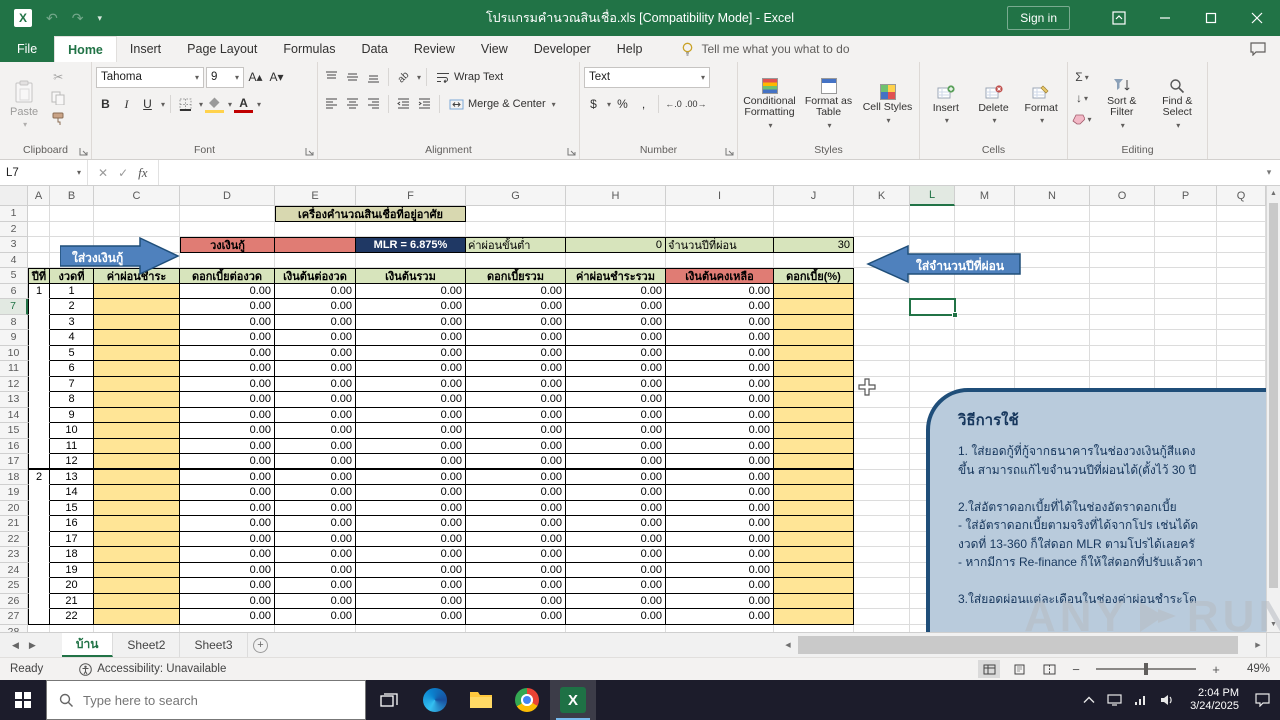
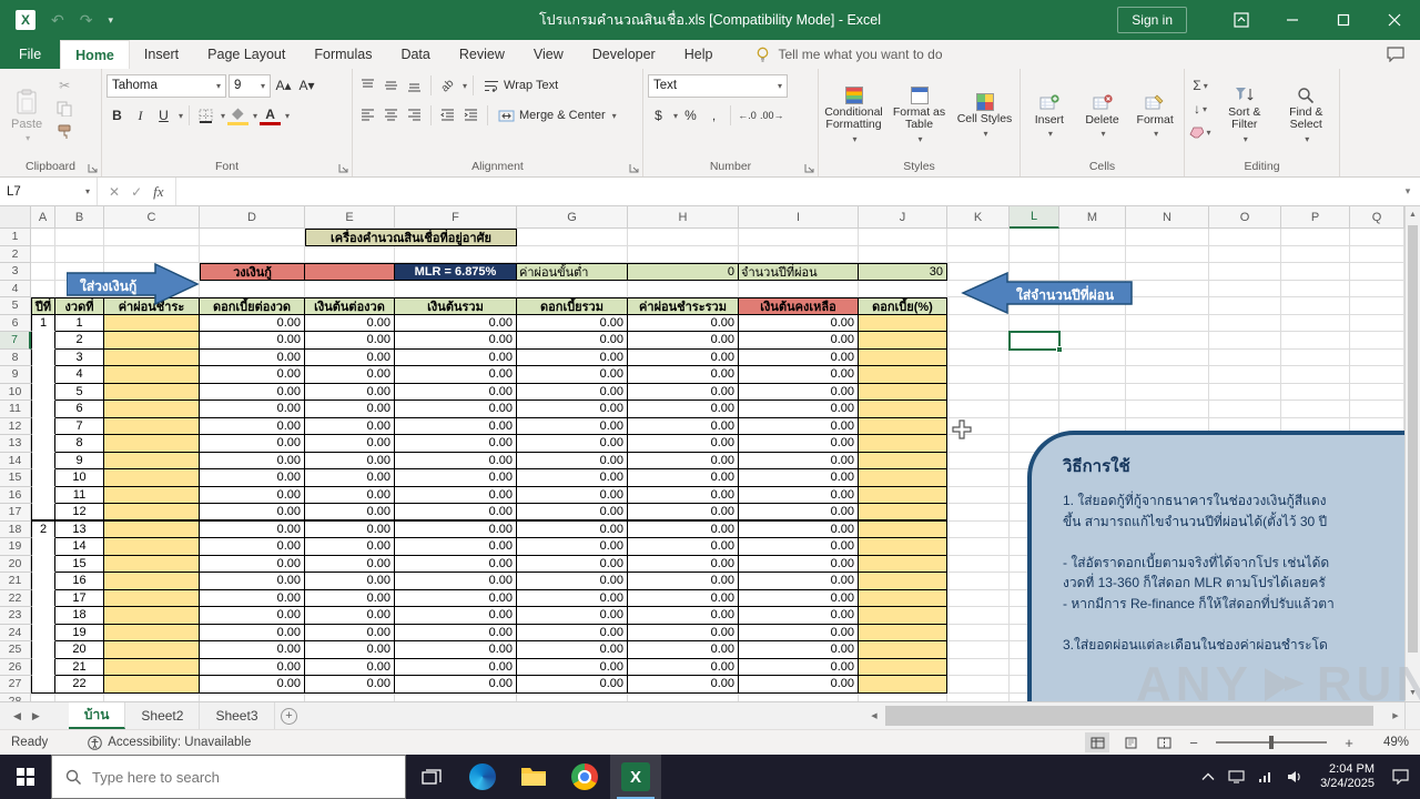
  X
  ↶
  ↷
  ▾
  โปรแกรมคำนวณสินเชื่อ.xls [Compatibility Mode] - Excel
  Sign in
  File
  Home
  Insert
  Page Layout
  Formulas
  Data
  Review
  View
  Developer
  Help
- Tell me what you what to do
+ Tell me what you want to do
  Paste
  ▾
  ✂
  Clipboard
  Tahoma
  ▾
  9
  ▾
  A▴
  A▾
  B
  I
  U
  ▾
  ▾
  ▾
  A
  ▾
  Font
  ▾
  Wrap Text
  Merge & Center
  ▾
  Alignment
  Text
  ▾
  $
  ▾
  %
  ,
  ←.0
  .00→
  Number
  Conditional Formatting
  ▾
  Format as Table
  ▾
  Cell Styles
  ▾
  Styles
  Insert
  ▾
  Delete
  ▾
  Format
  ▾
  Cells
  Σ
  ▾
  ↓
  ▾
  ▾
  Sort & Filter
  ▾
  Find & Select
  ▾
  Editing
  L7
  ▾
  ✕
  ✓
  fx
  ▾
  A
  B
  C
  D
  E
  F
  G
  H
  I
  J
  K
  L
  M
  N
  O
  P
  Q
  1
  เครื่องคำนวณสินเชื่อที่อยู่อาศัย
  2
  3
  วงเงินกู้
  MLR = 6.875%
  ค่าผ่อนขั้นต่ำ
  0
  จำนวนปีที่ผ่อน
  30
  4
  5
  ปีที่
  งวดที่
  ค่าผ่อนชำระ
  ดอกเบี้ยต่องวด
  เงินต้นต่องวด
  เงินต้นรวม
  ดอกเบี้ยรวม
  ค่าผ่อนชำระรวม
  เงินต้นคงเหลือ
  ดอกเบี้ย(%)
  6
  1
  1
  0.00
  0.00
  0.00
  0.00
  0.00
  0.00
  7
  2
  0.00
  0.00
  0.00
  0.00
  0.00
  0.00
  8
  3
  0.00
  0.00
  0.00
  0.00
  0.00
  0.00
  9
  4
  0.00
  0.00
  0.00
  0.00
  0.00
  0.00
  10
  5
  0.00
  0.00
  0.00
  0.00
  0.00
  0.00
  11
  6
  0.00
  0.00
  0.00
  0.00
  0.00
  0.00
  12
  7
  0.00
  0.00
  0.00
  0.00
  0.00
  0.00
  13
  8
  0.00
  0.00
  0.00
  0.00
  0.00
  0.00
  14
  9
  0.00
  0.00
  0.00
  0.00
  0.00
  0.00
  15
  10
  0.00
  0.00
  0.00
  0.00
  0.00
  0.00
  16
  11
  0.00
  0.00
  0.00
  0.00
  0.00
  0.00
  17
  12
  0.00
  0.00
  0.00
  0.00
  0.00
  0.00
  18
  2
  13
  0.00
  0.00
  0.00
  0.00
  0.00
  0.00
  19
  14
  0.00
  0.00
  0.00
  0.00
  0.00
  0.00
  20
  15
  0.00
  0.00
  0.00
  0.00
  0.00
  0.00
  21
  16
  0.00
  0.00
  0.00
  0.00
  0.00
  0.00
  22
  17
  0.00
  0.00
  0.00
  0.00
  0.00
  0.00
  23
  18
  0.00
  0.00
  0.00
  0.00
  0.00
  0.00
  24
  19
  0.00
  0.00
  0.00
  0.00
  0.00
  0.00
  25
  20
  0.00
  0.00
  0.00
  0.00
  0.00
  0.00
  26
  21
  0.00
  0.00
  0.00
  0.00
  0.00
  0.00
  27
  22
  0.00
  0.00
  0.00
  0.00
  0.00
  0.00
  ใส่วงเงินกู้
  ใส่จำนวนปีที่ผ่อน
  วิธีการใช้
  1. ใส่ยอดกู้ที่กู้จากธนาคารในช่องวงเงินกู้สีแดง
  ขึ้น สามารถแก้ไขจำนวนปีที่ผ่อนได้(ตั้งไว้ 30 ปี
- 2.ใส่อัตราดอกเบี้ยที่ได้ในช่องอัตราดอกเบี้ย
  - ใส่อัตราดอกเบี้ยตามจริงที่ได้จากโปร เช่นได้ด
  งวดที่ 13-360 ก็ใส่ดอก MLR ตามโปรได้เลยครั
  - หากมีการ Re-finance ก็ให้ใส่ดอกที่ปรับแล้วตา
  3.ใส่ยอดผ่อนแต่ละเดือนในช่องค่าผ่อนชำระโด
  ◀
  ▶
  บ้าน
  Sheet2
  Sheet3
  +
  Ready
  Accessibility: Unavailable
  −
  +
  49%
  Type here to search
  X
  2:04 PM
  3/24/2025
  ANY
  RUN
